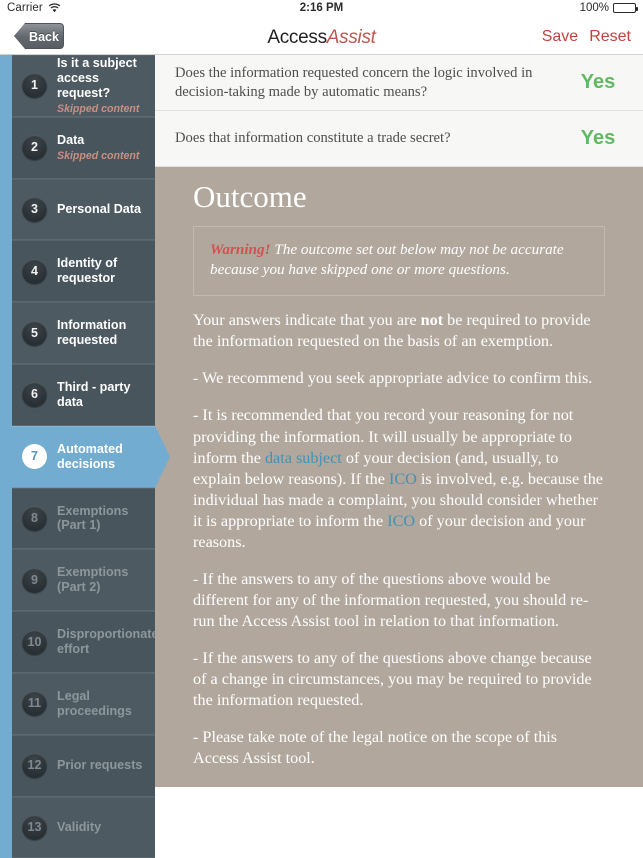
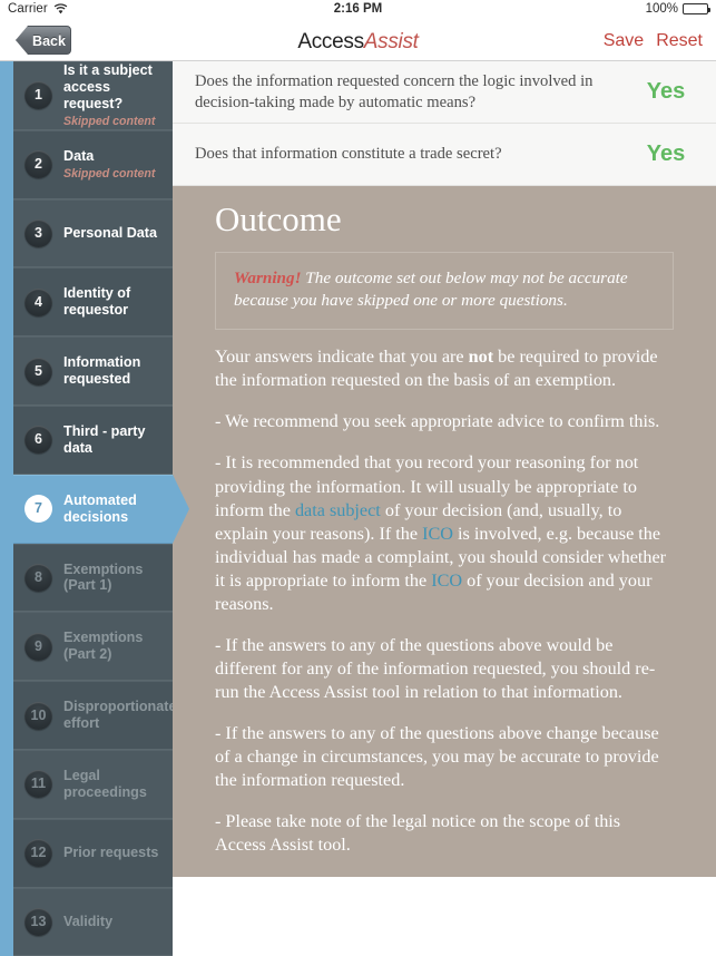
  Carrier
  2:16 PM
  100%
  Back
  AccessAssist
  Save
  Reset
  1
  Is it a subject access request?
  Skipped content
  2
  Data
  Skipped content
  3
  Personal Data
  4
  Identity of requestor
  5
  Information requested
  6
  Third - party data
  7
  Automated decisions
  8
  Exemptions (Part 1)
  9
  Exemptions (Part 2)
  10
  Disproportionat effort
  11
  Legal proceedings
  12
  Prior requests
  13
  Validity
  Does the information requested concern the logic involved in decision-taking made by automatic means?
  Yes
  Does that information constitute a trade secret?
  Yes
  Outcome
  Warning! The outcome set out below may not be accurate because you have skipped one or more questions.
  Your answers indicate that you are not be required to provide the information requested on the basis of an exemption.
  - We recommend you seek appropriate advice to confirm this.
- - It is recommended that you record your reasoning for not providing the information. It will usually be appropriate to inform the data subject of your decision (and, usually, to explain below reasons). If the ICO is involved, e.g. because the individual has made a complaint, you should consider whether it is appropriate to inform the ICO of your decision and your reasons.
+ - It is recommended that you record your reasoning for not providing the information. It will usually be appropriate to inform the data subject of your decision (and, usually, to explain your reasons). If the ICO is involved, e.g. because the individual has made a complaint, you should consider whether it is appropriate to inform the ICO of your decision and your reasons.
  - If the answers to any of the questions above would be different for any of the information requested, you should re-run the Access Assist tool in relation to that information.
- - If the answers to any of the questions above change because of a change in circumstances, you may be required to provide the information requested.
+ - If the answers to any of the questions above change because of a change in circumstances, you may be accurate to provide the information requested.
  - Please take note of the legal notice on the scope of this Access Assist tool.
